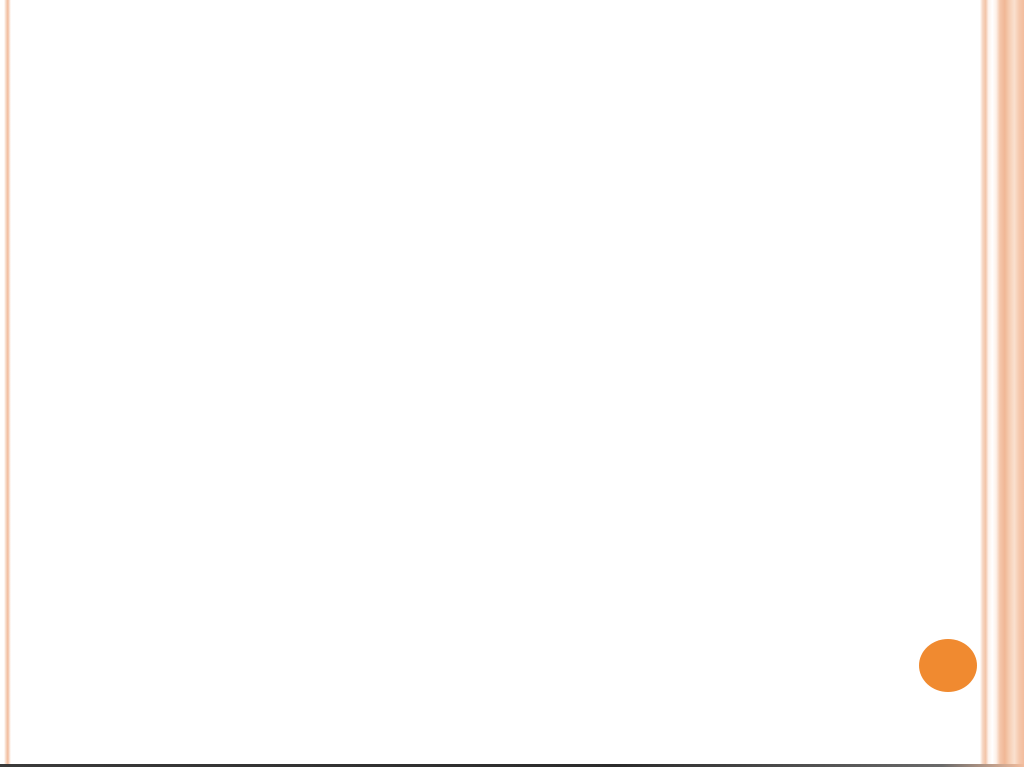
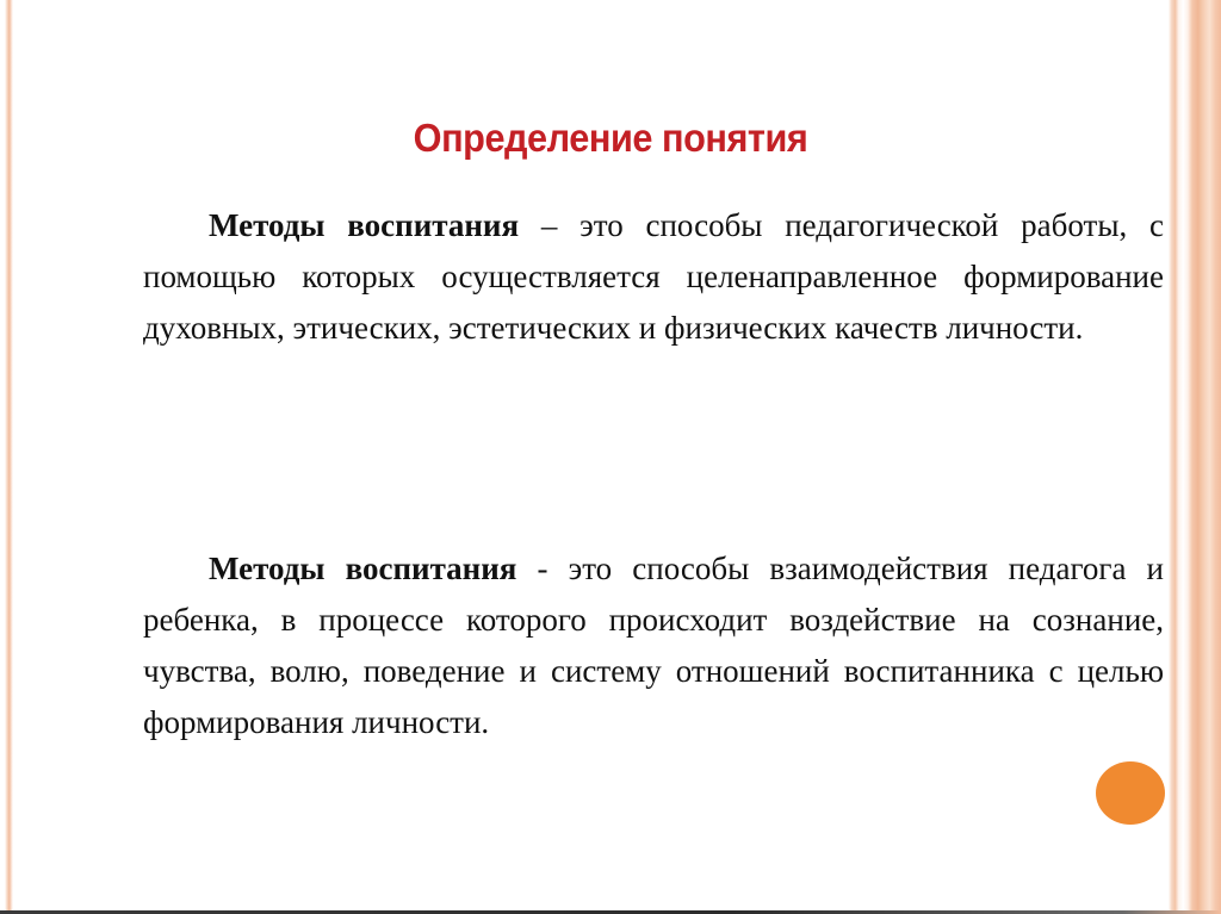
+ Определение понятия
+ Методы воспитания – это способы педагогической работы, с помощью которых осуществляется целенаправленное формирование духовных, этических, эстетических и физических качеств личности.
+ Методы воспитания - это способы взаимодействия педагога и ребенка, в процессе которого происходит воздействие на сознание, чувства, волю, поведение и систему отношений воспитанника с целью формирования личности.
